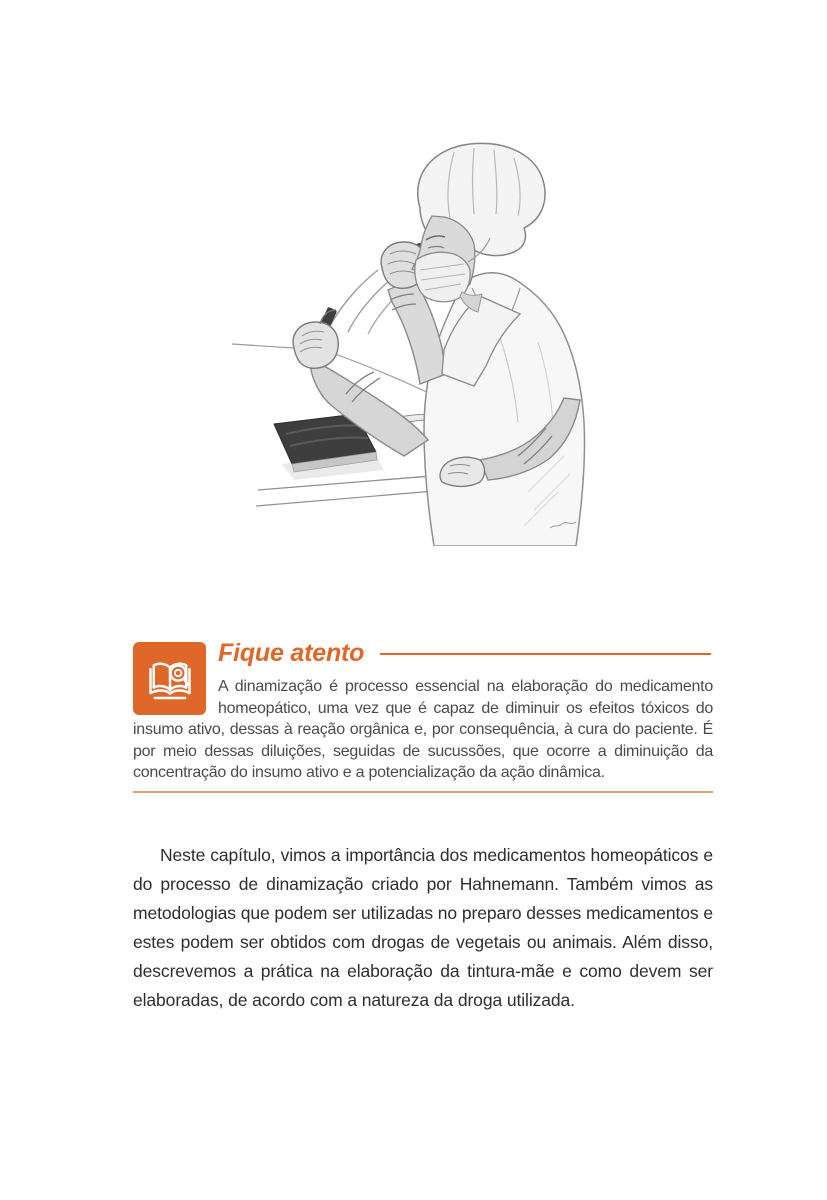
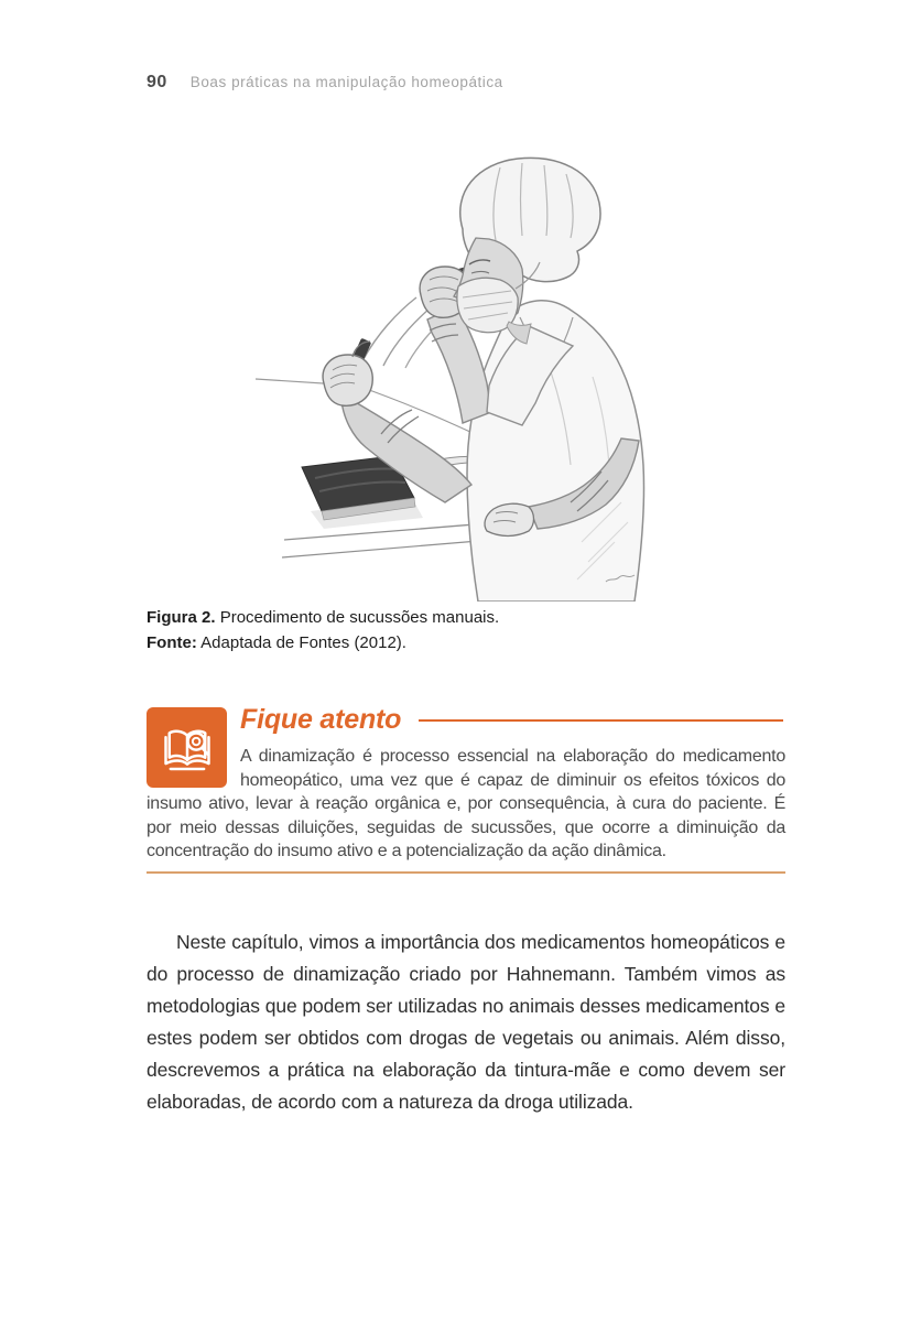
+ 90
+ Boas práticas na manipulação homeopática
+ Figura 2. Procedimento de sucussões manuais.
+ Fonte: Adaptada de Fontes (2012).
  Fique atento
- A dinamização é processo essencial na elaboração do medicamento homeopático, uma vez que é capaz de diminuir os efeitos tóxicos do insumo ativo, dessas à reação orgânica e, por consequência, à cura do paciente. É por meio dessas diluições, seguidas de sucussões, que ocorre a diminuição da concentração do insumo ativo e a potencialização da ação dinâmica.
+ A dinamização é processo essencial na elaboração do medicamento homeopático, uma vez que é capaz de diminuir os efeitos tóxicos do insumo ativo, levar à reação orgânica e, por consequência, à cura do paciente. É por meio dessas diluições, seguidas de sucussões, que ocorre a diminuição da concentração do insumo ativo e a potencialização da ação dinâmica.
- Neste capítulo, vimos a importância dos medicamentos homeopáticos e do processo de dinamização criado por Hahnemann. Também vimos as metodologias que podem ser utilizadas no preparo desses medicamentos e estes podem ser obtidos com drogas de vegetais ou animais. Além disso, descrevemos a prática na elaboração da tintura-mãe e como devem ser elaboradas, de acordo com a natureza da droga utilizada.
+ Neste capítulo, vimos a importância dos medicamentos homeopáticos e do processo de dinamização criado por Hahnemann. Também vimos as metodologias que podem ser utilizadas no animais desses medicamentos e estes podem ser obtidos com drogas de vegetais ou animais. Além disso, descrevemos a prática na elaboração da tintura-mãe e como devem ser elaboradas, de acordo com a natureza da droga utilizada.
